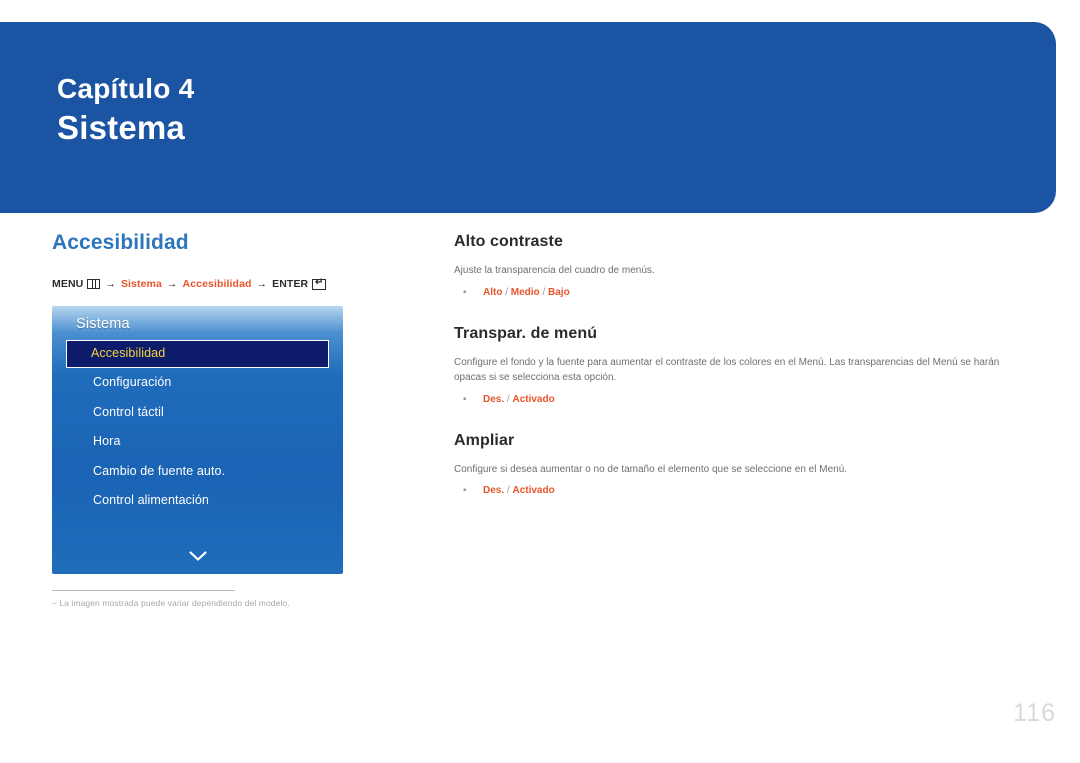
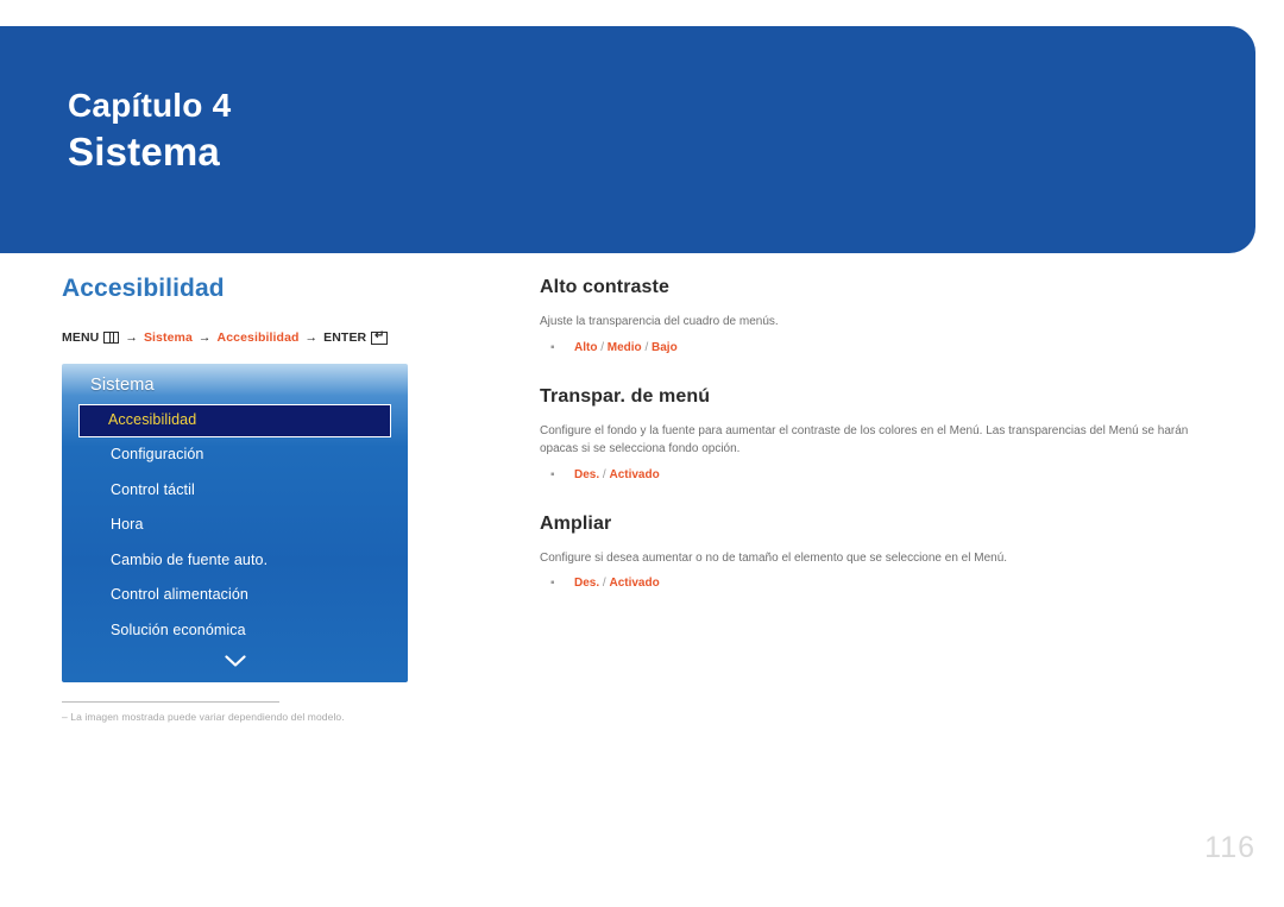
  Capítulo 4
  Sistema
  Accesibilidad
  MENU
  →
  Sistema
  →
  Accesibilidad
  →
  ENTER
  ↵
  Sistema
  Accesibilidad
  Configuración
  Control táctil
  Hora
  Cambio de fuente auto.
  Control alimentación
+ Solución económica
  ‒ La imagen mostrada puede variar dependiendo del modelo.
  Alto contraste
  Ajuste la transparencia del cuadro de menús.
  ▪
  Alto / Medio / Bajo
  Transpar. de menú
- Configure el fondo y la fuente para aumentar el contraste de los colores en el Menú. Las transparencias del Menú se harán opacas si se selecciona esta opción.
+ Configure el fondo y la fuente para aumentar el contraste de los colores en el Menú. Las transparencias del Menú se harán opacas si se selecciona fondo opción.
  ▪
  Des. / Activado
  Ampliar
  Configure si desea aumentar o no de tamaño el elemento que se seleccione en el Menú.
  ▪
  Des. / Activado
  116
